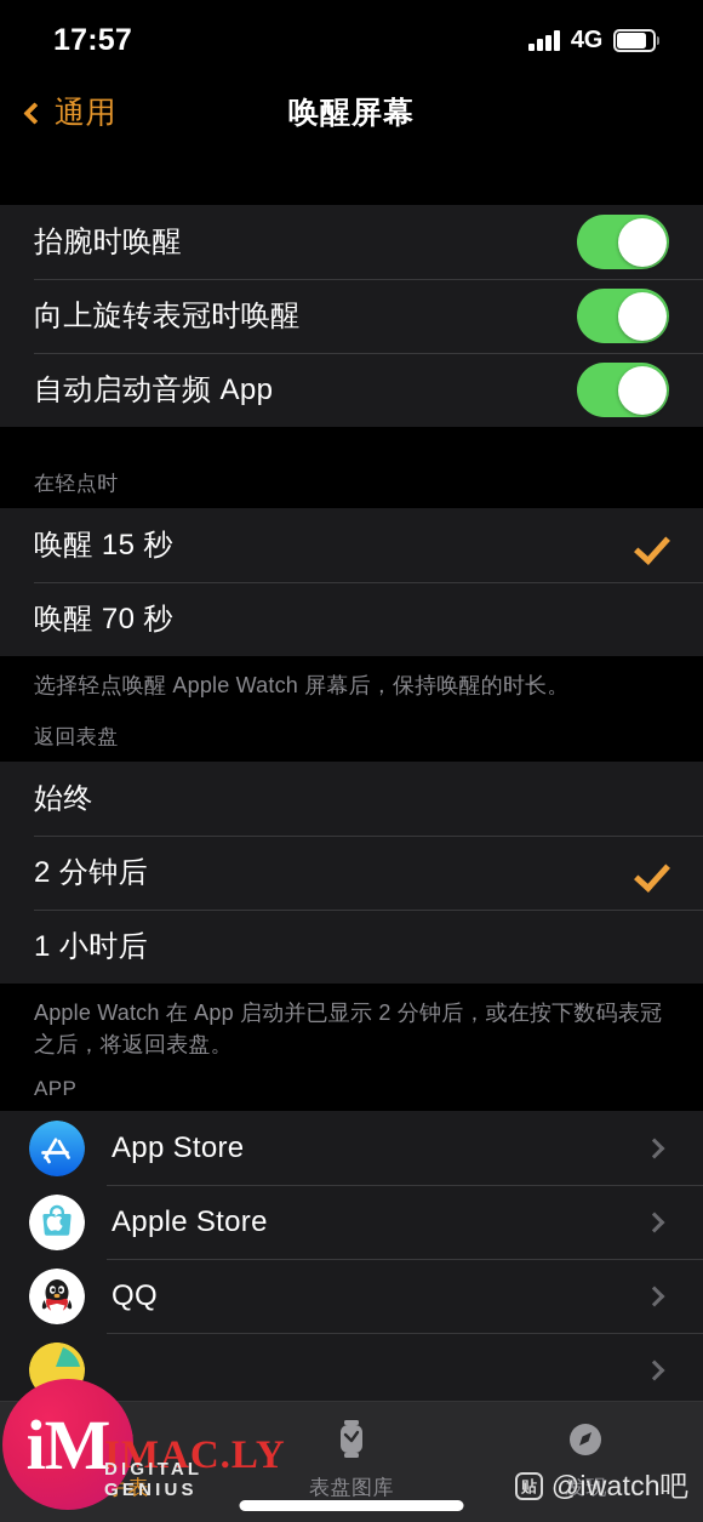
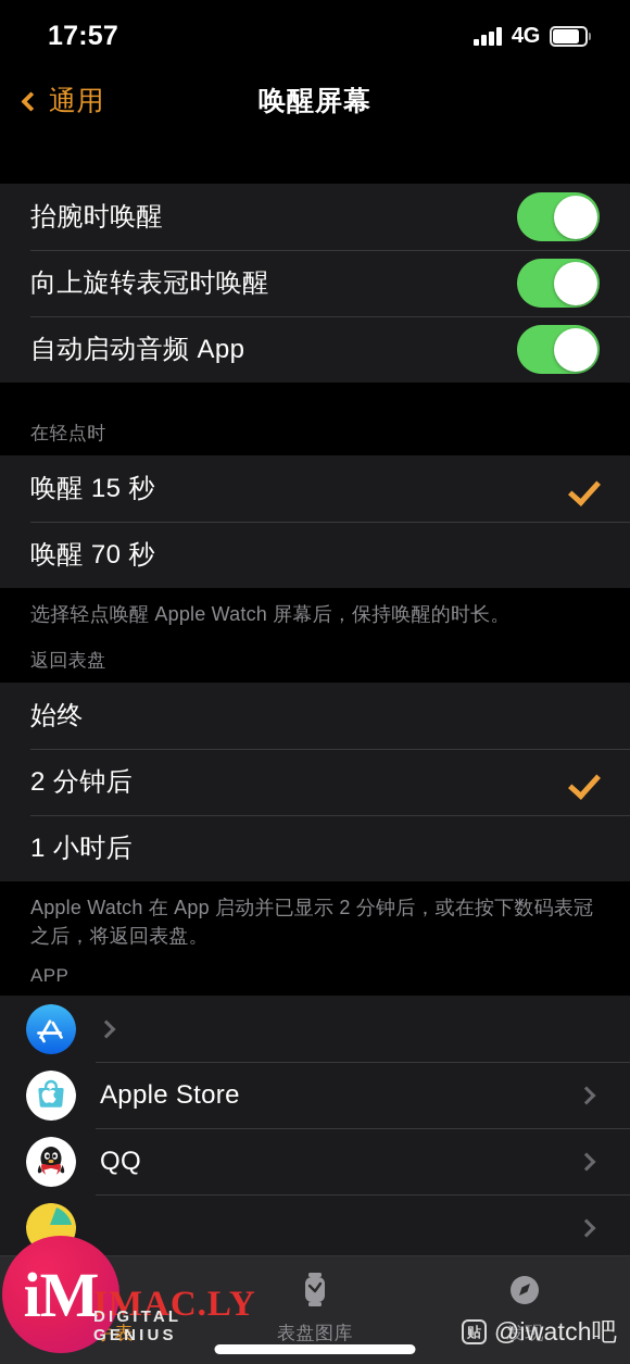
  17:57
  4G
  通用
  唤醒屏幕
  抬腕时唤醒
  向上旋转表冠时唤醒
  自动启动音频 App
  在轻点时
  唤醒 15 秒
  唤醒 70 秒
  选择轻点唤醒 Apple Watch 屏幕后，保持唤醒的时长。
  返回表盘
  始终
  2 分钟后
  1 小时后
  Apple Watch 在 App 启动并已显示 2 分钟后，或在按下数码表冠之后，将返回表盘。
  APP
- App Store
  Apple Store
  QQ
  表盘图库
  发现
  iM
  IMAC.LY
  DIGITAL GENIUS
  贴
  @iwatch吧
